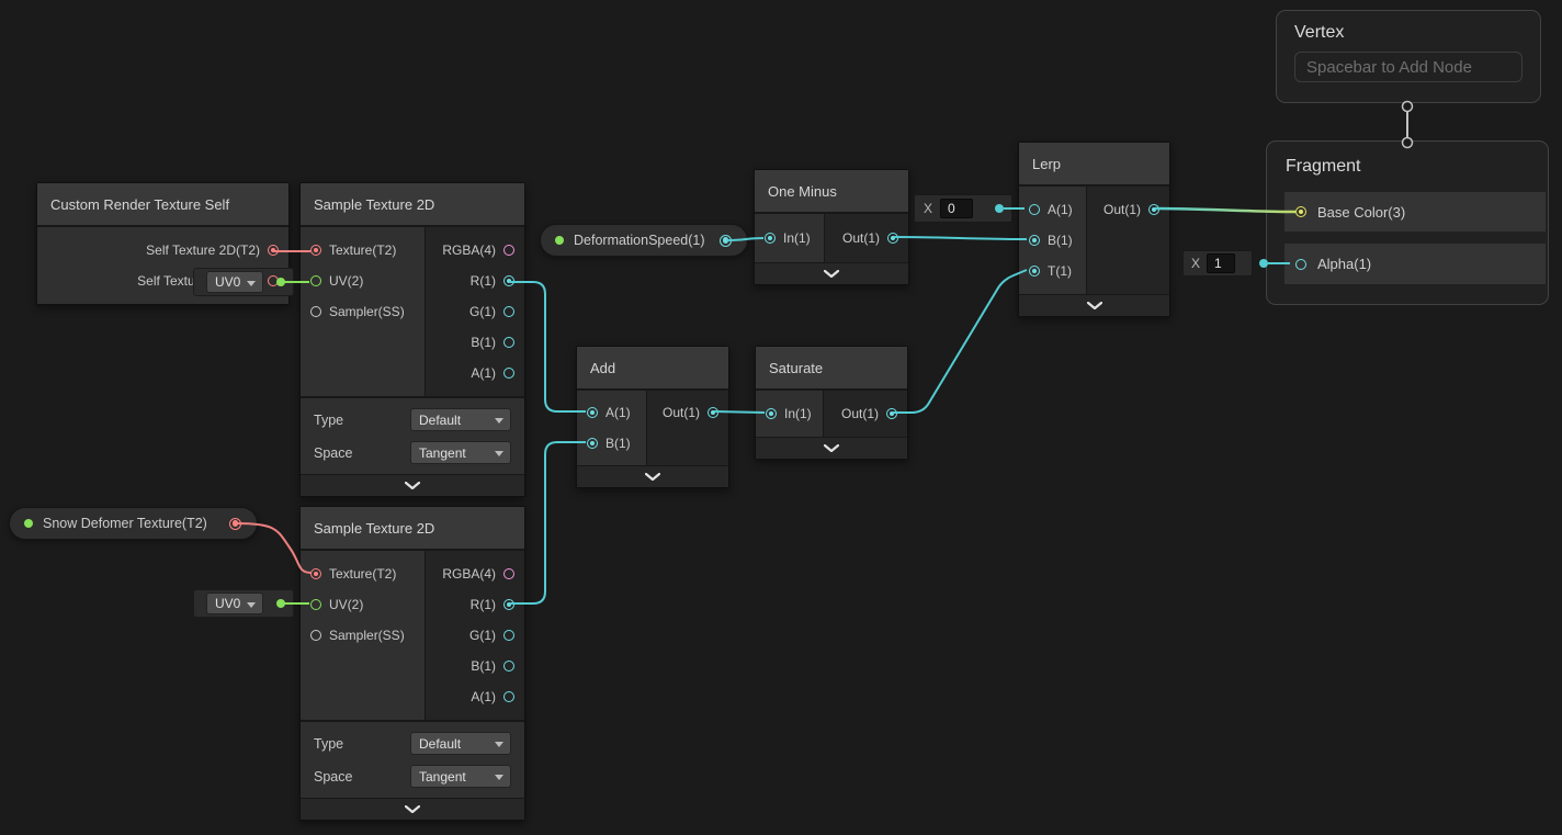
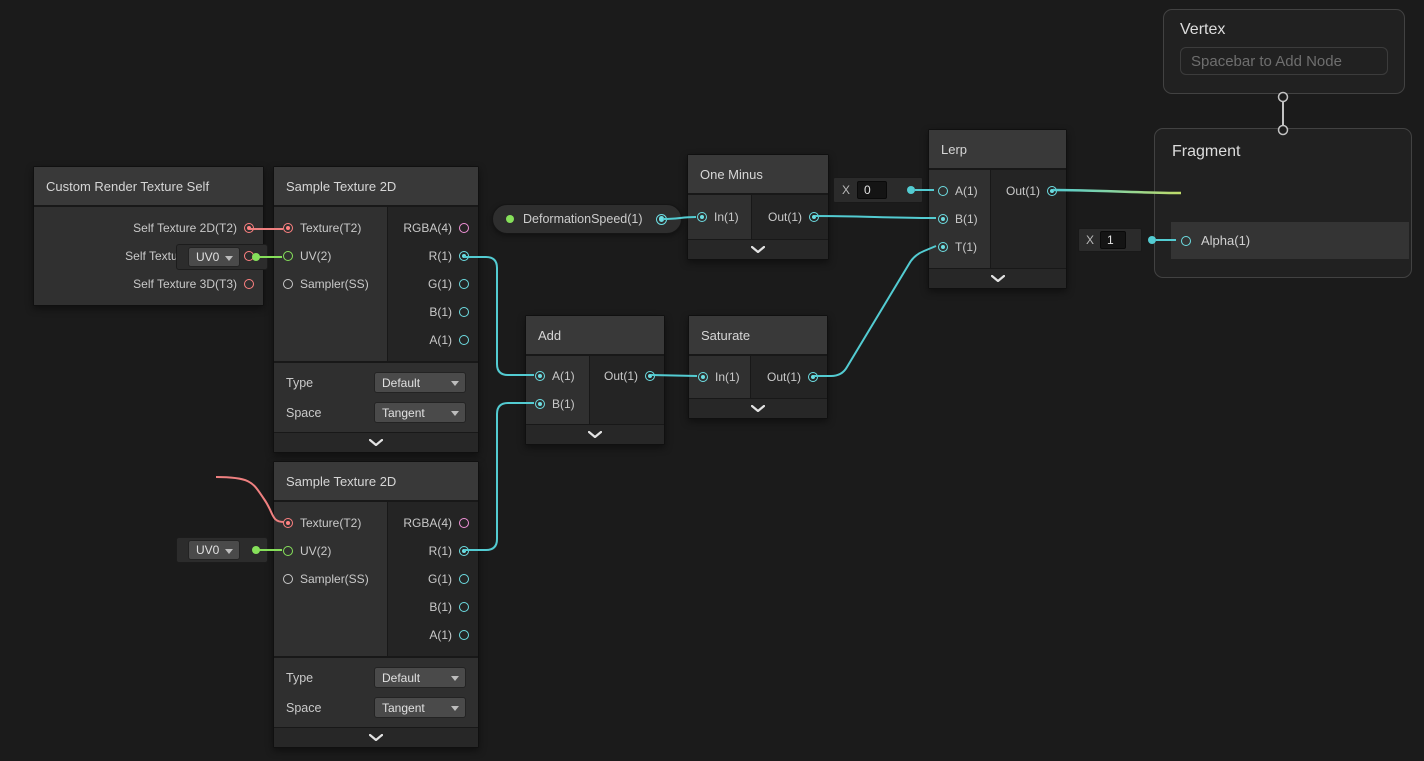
  Custom Render Texture Self
  Self Texture 2D(T2)
+ Self Texture 3D(T3)
  Sample Texture 2D
  Texture(T2)
  UV(2)
  Sampler(SS)
  RGBA(4)
  R(1)
  G(1)
  B(1)
  A(1)
  Type
  Default
  Space
  Tangent
  Sample Texture 2D
  Texture(T2)
  UV(2)
  Sampler(SS)
  RGBA(4)
  R(1)
  G(1)
  B(1)
  A(1)
  Type
  Default
  Space
  Tangent
  One Minus
  In(1)
  Out(1)
  Add
  A(1)
  B(1)
  Out(1)
  Saturate
  In(1)
  Out(1)
  Lerp
  A(1)
  B(1)
  T(1)
  Out(1)
- Snow Defomer Texture(T2)
  DeformationSpeed(1)
  UV0
  UV0
  X
  0
  X
  1
  Vertex
  Spacebar to Add Node
  Fragment
- Base Color(3)
  Alpha(1)
